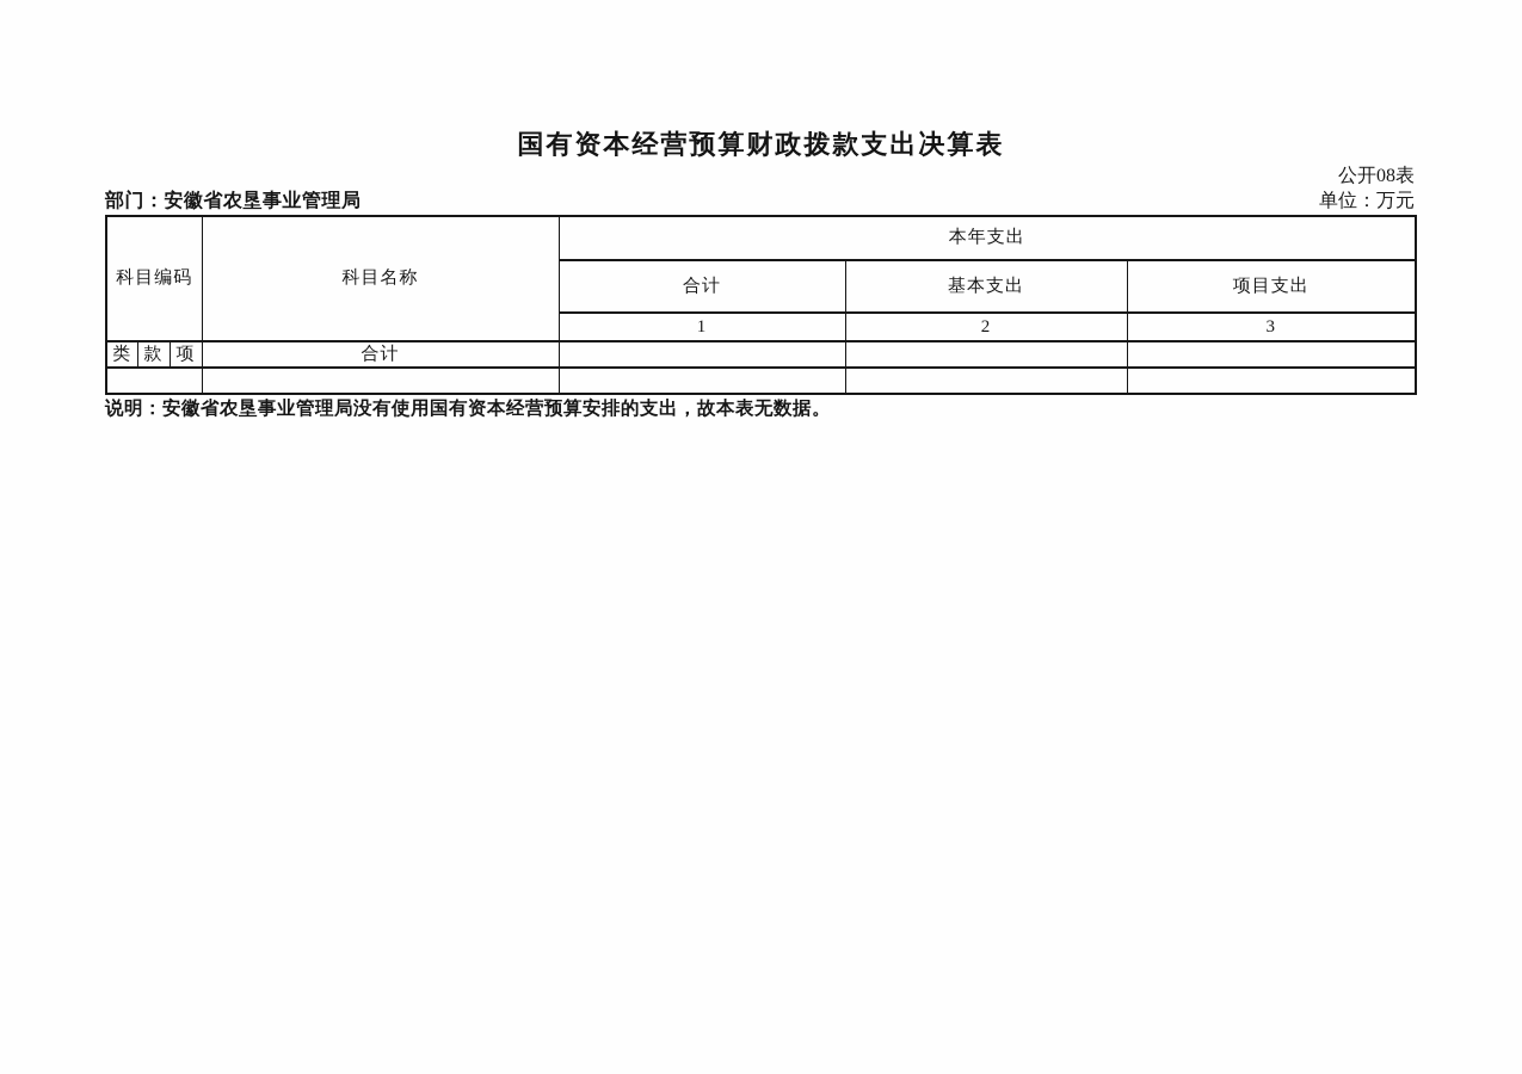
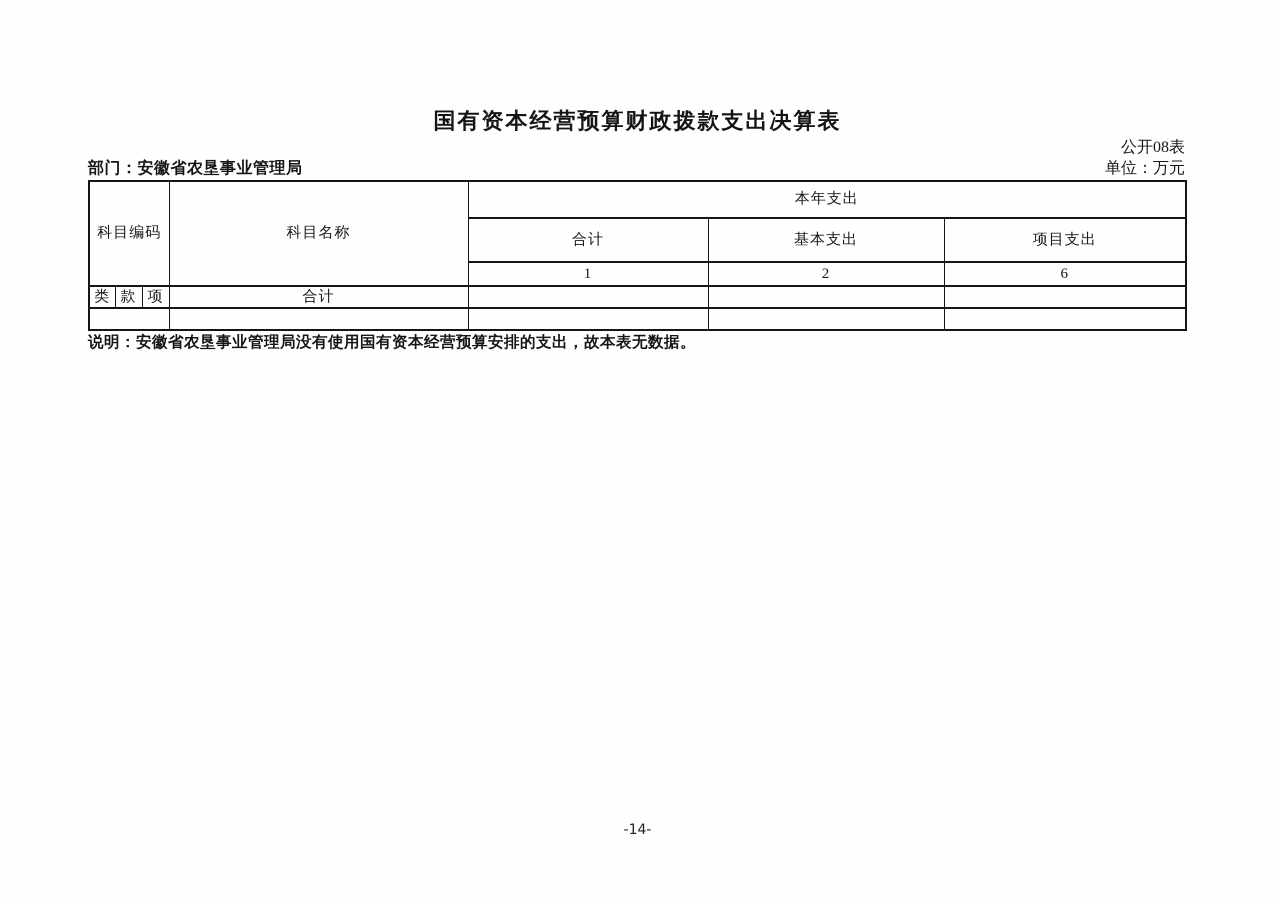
  国有资本经营预算财政拨款支出决算表
  公开08表
  部门：安徽省农垦事业管理局
  单位：万元
  科目编码	科目名称	本年支出
  合计	基本支出	项目支出
- 1	2	3
+ 1	2	6
  类	款	项	合计
  说明：安徽省农垦事业管理局没有使用国有资本经营预算安排的支出，故本表无数据。
+ -14-
